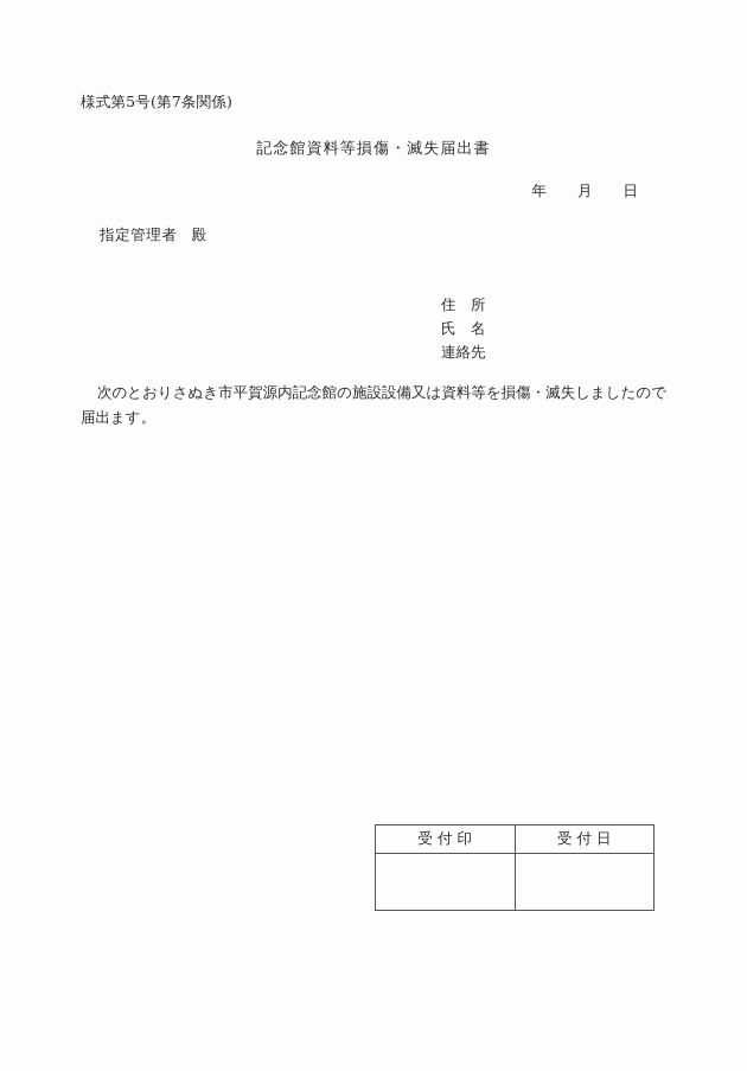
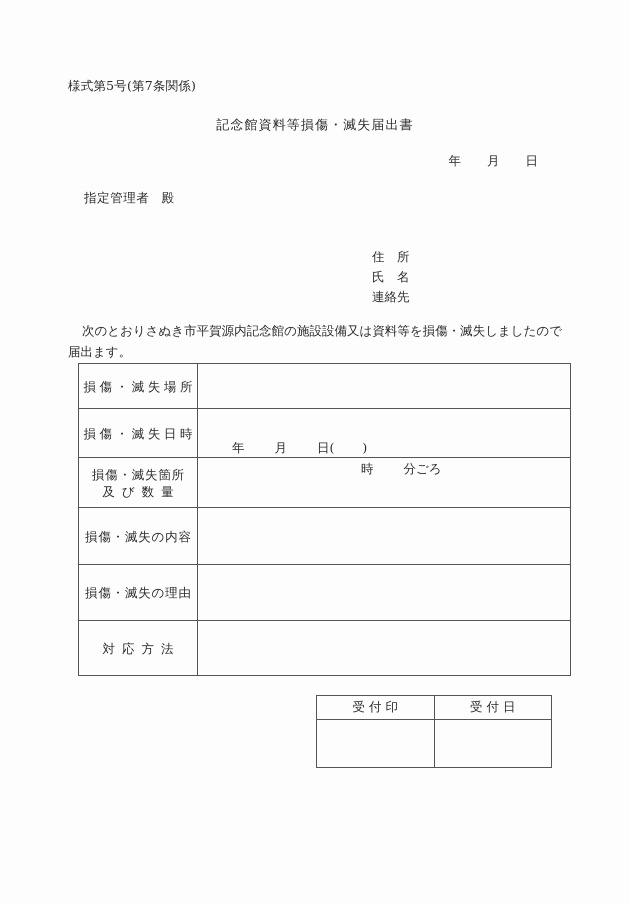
  様式第5号(第7条関係)
  記念館資料等損傷・滅失届出書
  年 月 日
  指定管理者 殿
  住 所
  氏 名
  連絡先
  次のとおりさぬき市平賀源内記念館の施設設備又は資料等を損傷・滅失しましたので届出ます。
+ 損傷・滅失場所
+ 損傷・滅失日時	年 月 日( ) 時 分ごろ
+ 損傷・滅失箇所及び数量
+ 損傷・滅失の内容
+ 損傷・滅失の理由
+ 対応方法
  受付印	受付日
